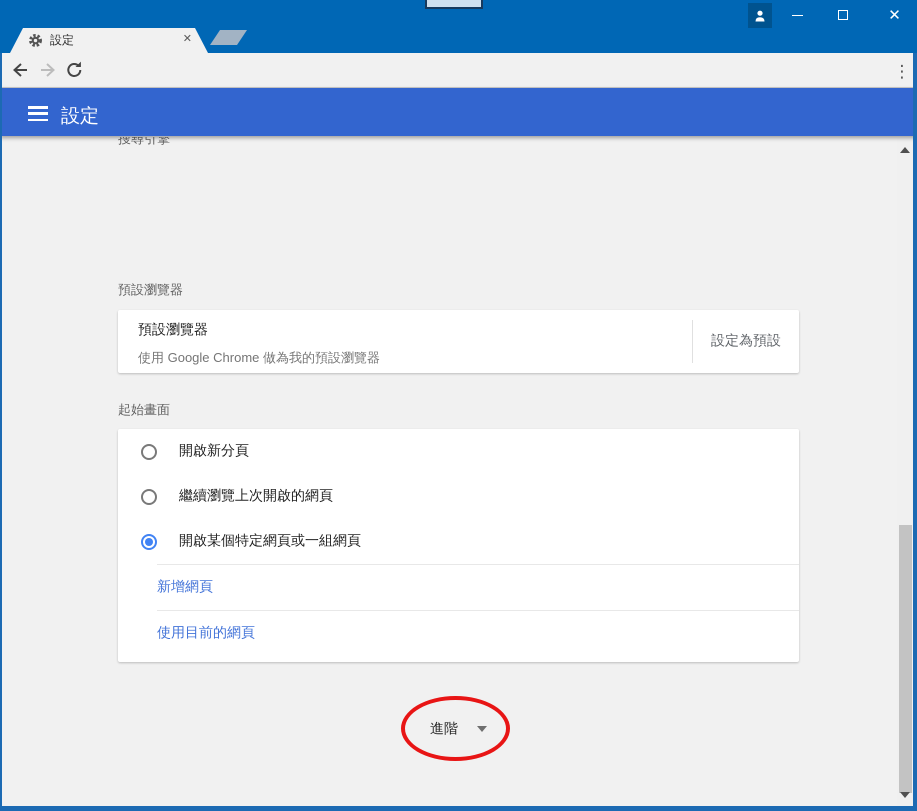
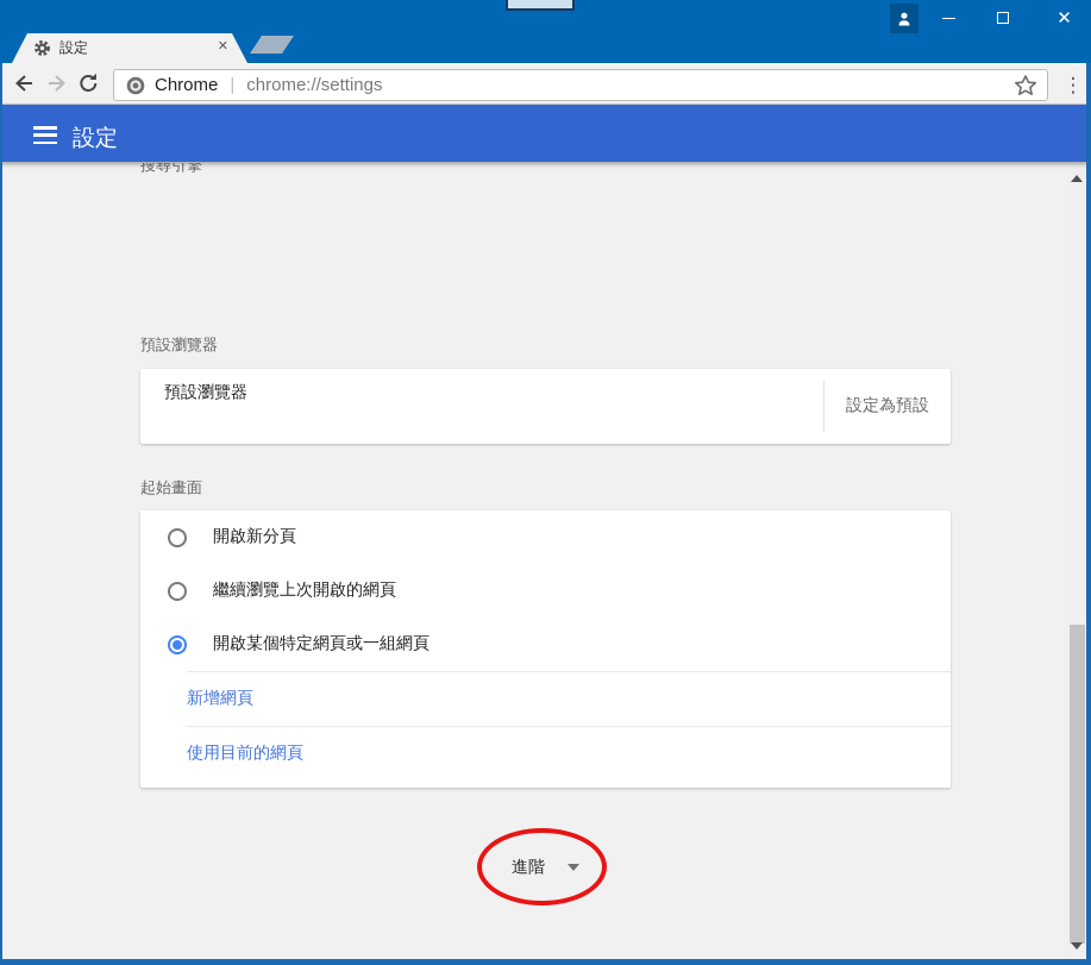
  ✕
  設定
  ✕
+ Chrome
+ |
+ chrome://settings
  ⋮
  設定
  搜尋引擎
  預設瀏覽器
  預設瀏覽器
- 使用 Google Chrome 做為我的預設瀏覽器
  設定為預設
  起始畫面
  開啟新分頁
  繼續瀏覽上次開啟的網頁
  開啟某個特定網頁或一組網頁
  新增網頁
  使用目前的網頁
  進階
